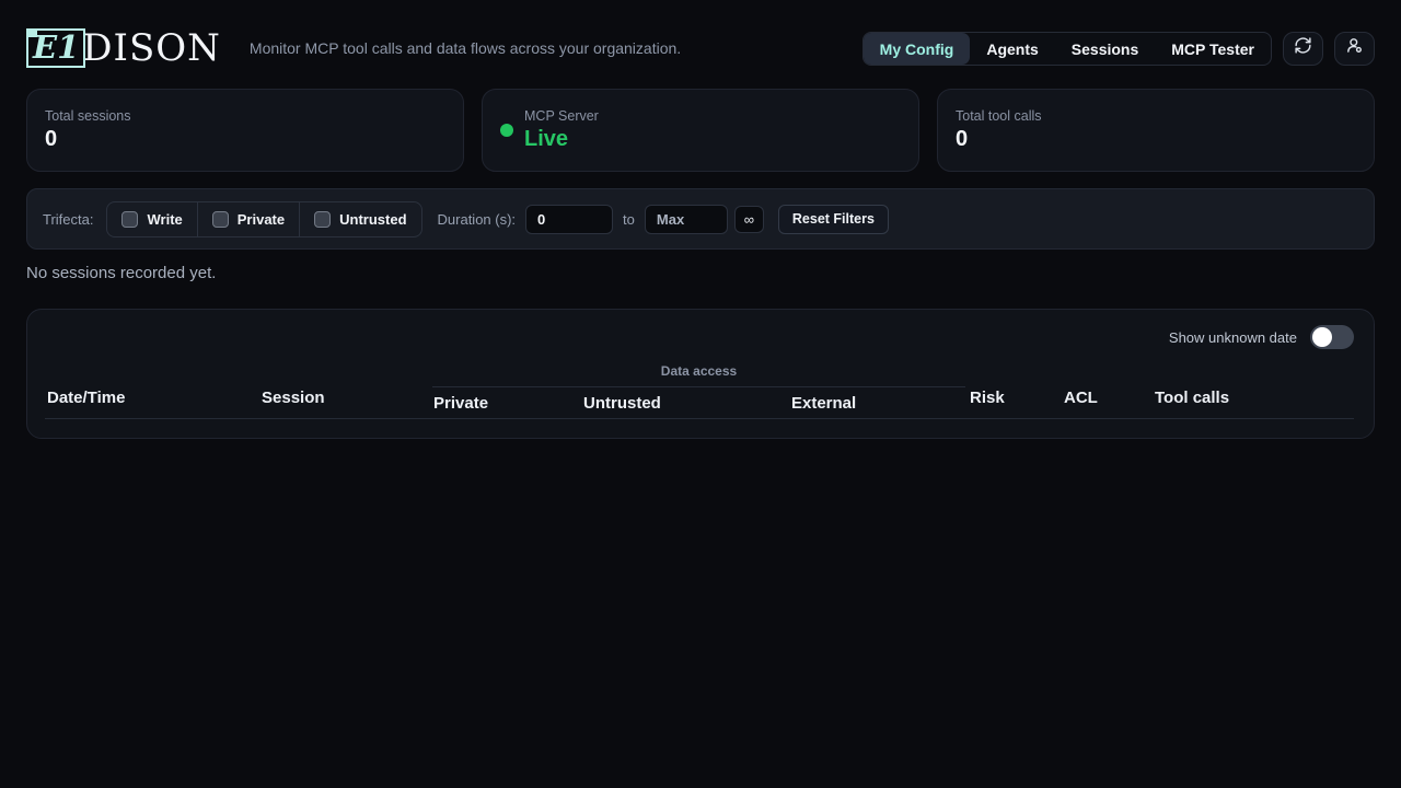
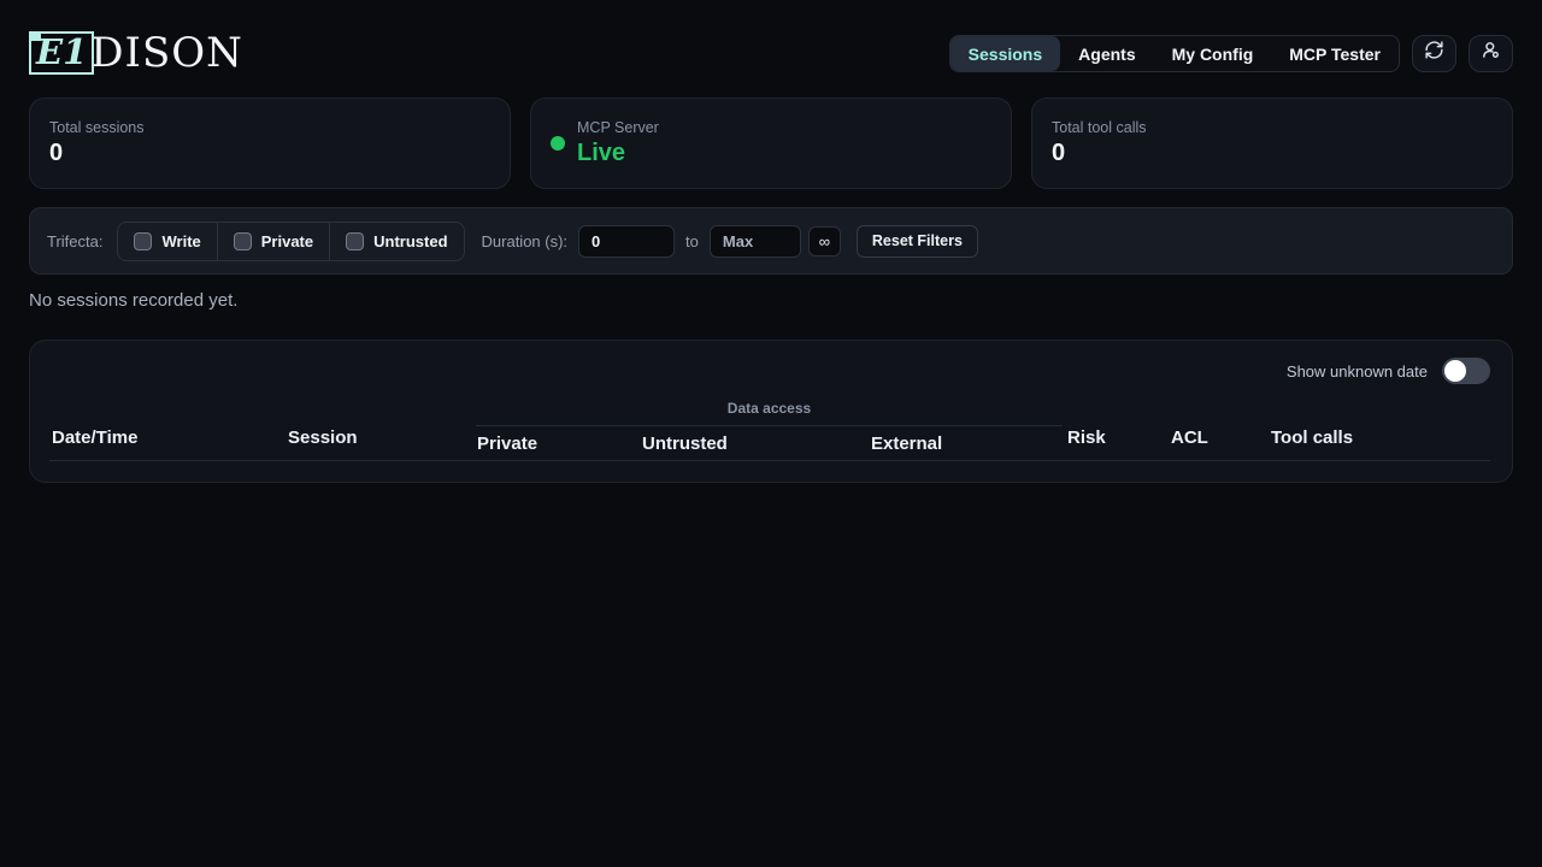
  E1
  DISON
- Monitor MCP tool calls and data flows across your organization.
- My Config
+ Sessions
  Agents
- Sessions
+ My Config
  MCP Tester
  Total sessions
  0
  MCP Server
  Live
  Total tool calls
  0
  Trifecta:
  Write
  Private
  Untrusted
  Duration (s):
  0
  to
  Max
  ∞
  Reset Filters
  No sessions recorded yet.
  Show unknown date
  Data access
  Date/Time
  Session
  Private
  Untrusted
  External
  Risk
  ACL
  Tool calls
